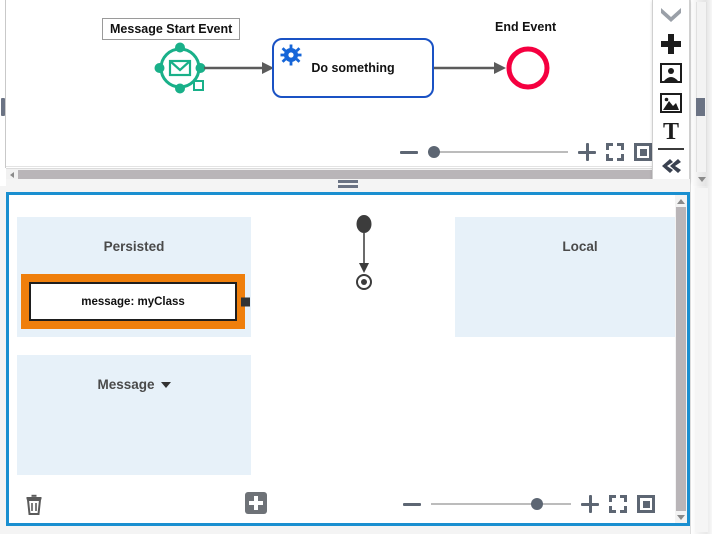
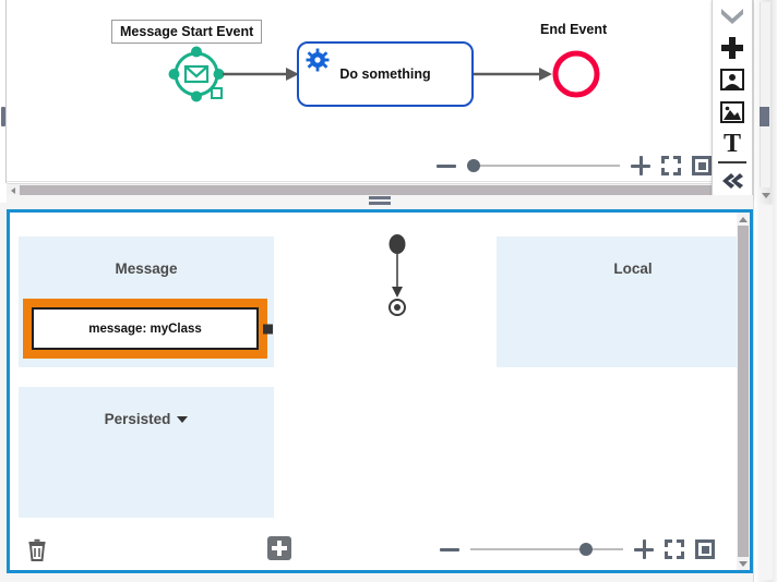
  Message Start Event
  Do something
  End Event
  T
- Persisted
+ Message
  message: myClass
- Message
+ Persisted
  Local
